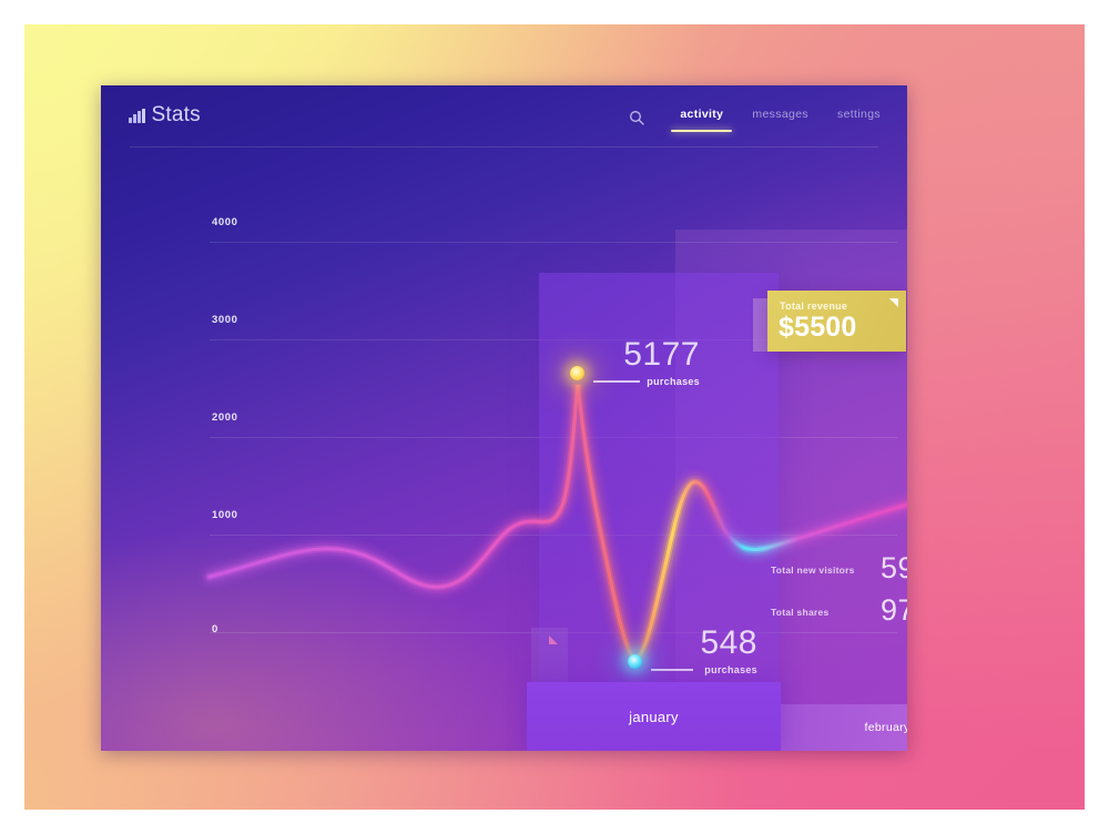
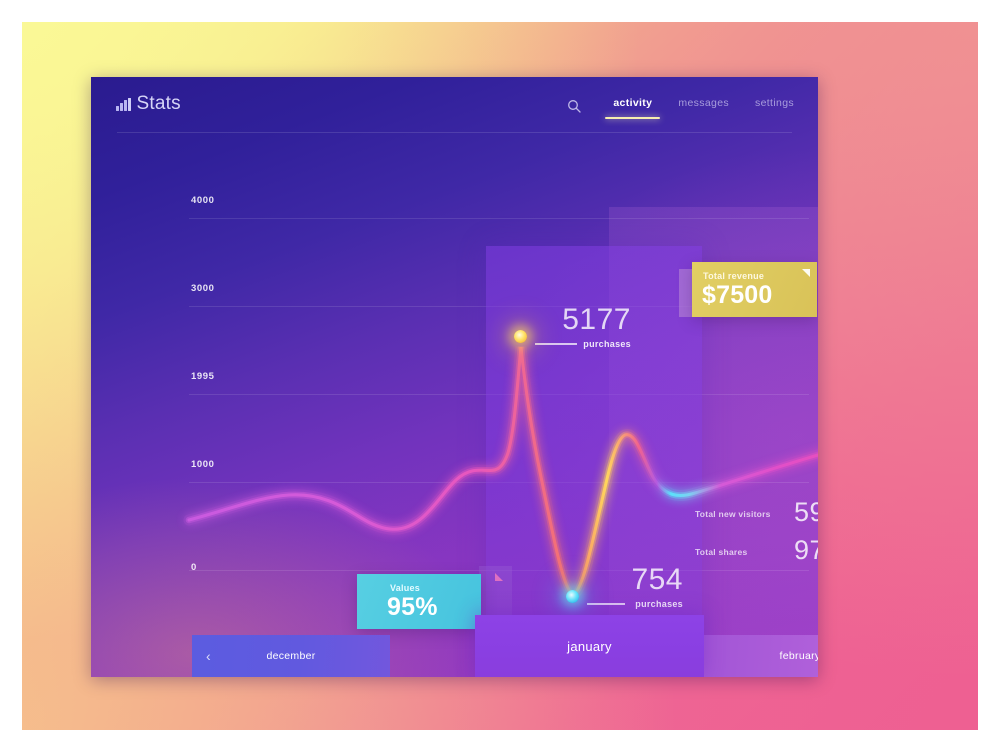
  Stats
  activity
  messages
  settings
  4000
  3000
- 2000
+ 1995
  1000
  0
  5177
  purchases
- 548
+ 754
  purchases
  Total revenue
- $5500
+ $7500
+ Values
+ 95%
  Total new visitors
  Total shares
+ ‹
+ december
  february
  january
